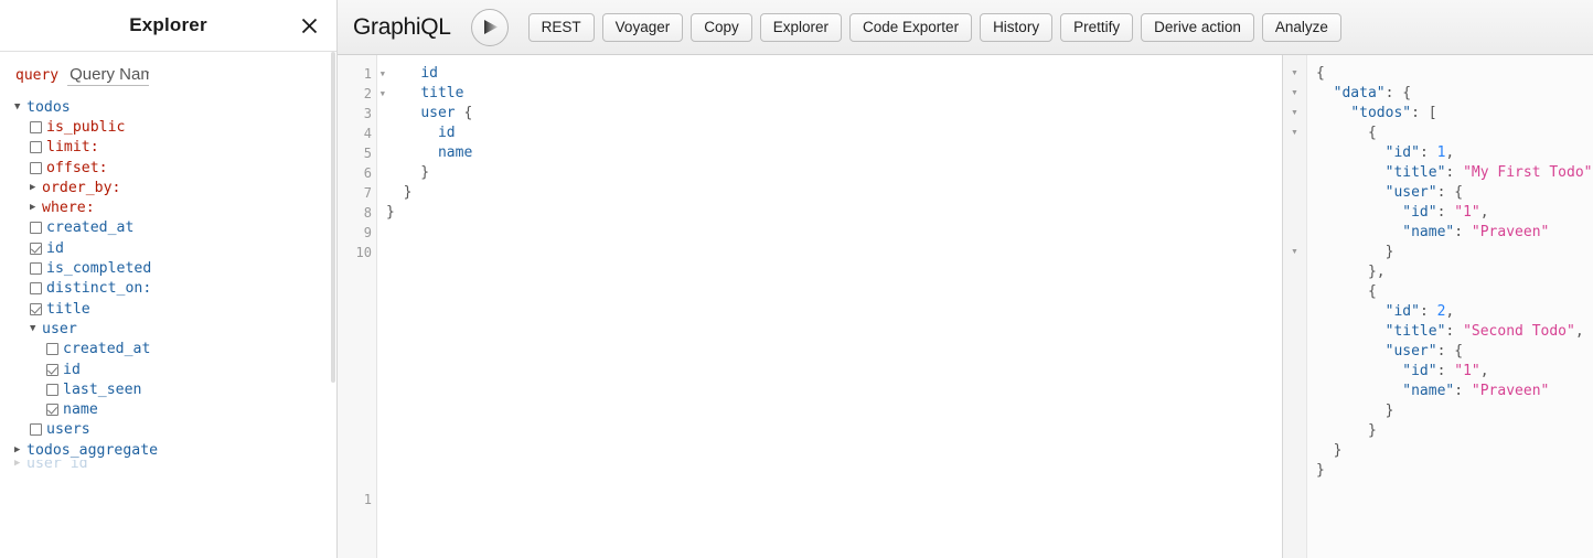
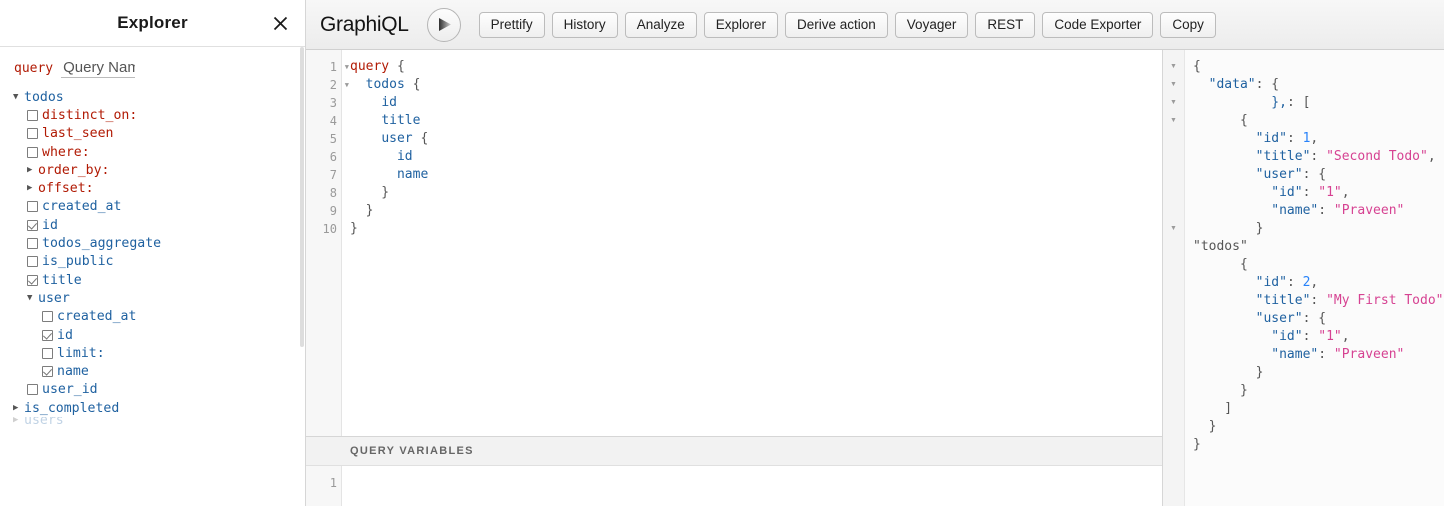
  Explorer
  query
  Query Nam
  ▼
  todos
- is_public
+ distinct_on:
- limit:
+ last_seen
- offset:
+ where:
  ▶
  order_by:
  ▶
- where:
+ offset:
  created_at
  id
- is_completed
+ todos_aggregate
- distinct_on:
+ is_public
  title
  ▼
  user
  created_at
  id
- last_seen
+ limit:
  name
- users
+ user_id
  ▶
- todos_aggregate
+ is_completed
  ▶
- user_id
+ users
  GraphiQL
- REST
+ Prettify
- Voyager
+ History
- Copy
+ Analyze
  Explorer
- Code Exporter
+ Derive action
- History
+ Voyager
- Prettify
+ REST
- Derive action
+ Code Exporter
- Analyze
+ Copy
  1
  ▼
  2
  ▼
  3
  4
  5
  6
  7
  8
  9
  10
+ query {
+ todos {
  id
  title
  user {
  id
  name
  }
  }
  }
+ QUERY VARIABLES
  1
  {
  "data": {
- "todos": [
+ },: [
  {
  "id": 1,
- "title": "My First Todo"
+ "title": "Second Todo",
  "user": {
  "id": "1",
  "name": "Praveen"
  }
- },
+ "todos"
  {
  "id": 2,
- "title": "Second Todo",
+ "title": "My First Todo"
  "user": {
  "id": "1",
  "name": "Praveen"
  }
  }
+ ]
  }
  }
